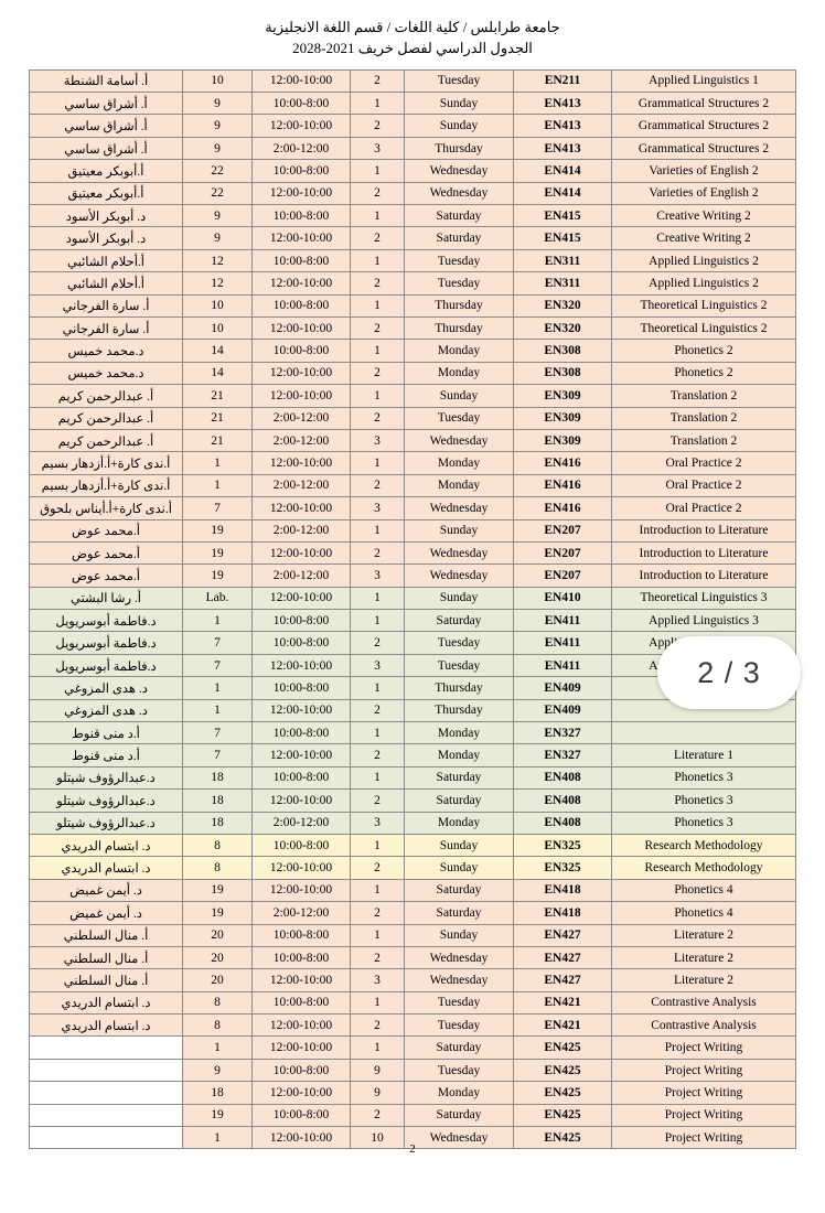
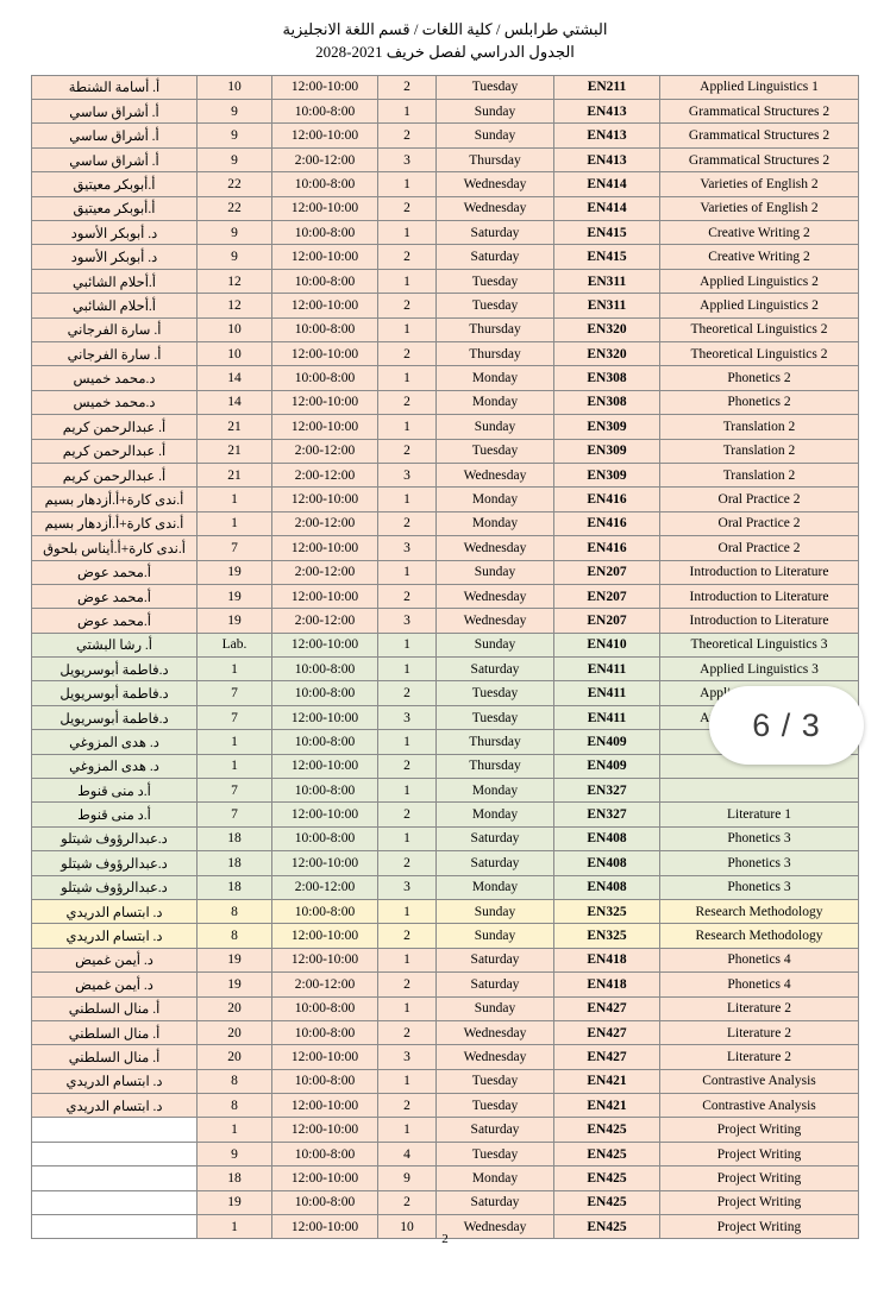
- جامعة طرابلس / كلية اللغات / قسم اللغة الانجليزية
+ البشتي طرابلس / كلية اللغات / قسم اللغة الانجليزية
  الجدول الدراسي لفصل خريف 2021-2028
  أ. أسامة الشنطة	10	12:00-10:00	2	Tuesday	EN211	Applied Linguistics 1
  أ. أشراق ساسي	9	10:00-8:00	1	Sunday	EN413	Grammatical Structures 2
  أ. أشراق ساسي	9	12:00-10:00	2	Sunday	EN413	Grammatical Structures 2
  أ. أشراق ساسي	9	2:00-12:00	3	Thursday	EN413	Grammatical Structures 2
  أ.أبوبكر معيتيق	22	10:00-8:00	1	Wednesday	EN414	Varieties of English 2
  أ.أبوبكر معيتيق	22	12:00-10:00	2	Wednesday	EN414	Varieties of English 2
  د. أبوبكر الأسود	9	10:00-8:00	1	Saturday	EN415	Creative Writing 2
  د. أبوبكر الأسود	9	12:00-10:00	2	Saturday	EN415	Creative Writing 2
  أ.أحلام الشائبي	12	10:00-8:00	1	Tuesday	EN311	Applied Linguistics 2
  أ.أحلام الشائبي	12	12:00-10:00	2	Tuesday	EN311	Applied Linguistics 2
  أ. سارة الفرجاني	10	10:00-8:00	1	Thursday	EN320	Theoretical Linguistics 2
  أ. سارة الفرجاني	10	12:00-10:00	2	Thursday	EN320	Theoretical Linguistics 2
  د.محمد خميس	14	10:00-8:00	1	Monday	EN308	Phonetics 2
  د.محمد خميس	14	12:00-10:00	2	Monday	EN308	Phonetics 2
  أ. عبدالرحمن كريم	21	12:00-10:00	1	Sunday	EN309	Translation 2
  أ. عبدالرحمن كريم	21	2:00-12:00	2	Tuesday	EN309	Translation 2
  أ. عبدالرحمن كريم	21	2:00-12:00	3	Wednesday	EN309	Translation 2
  أ.ندى كارة+أ.أزدهار بسيم	1	12:00-10:00	1	Monday	EN416	Oral Practice 2
  أ.ندى كارة+أ.أزدهار بسيم	1	2:00-12:00	2	Monday	EN416	Oral Practice 2
  أ.ندى كارة+أ.أيناس بلحوق	7	12:00-10:00	3	Wednesday	EN416	Oral Practice 2
  أ.محمد عوض	19	2:00-12:00	1	Sunday	EN207	Introduction to Literature
  أ.محمد عوض	19	12:00-10:00	2	Wednesday	EN207	Introduction to Literature
  أ.محمد عوض	19	2:00-12:00	3	Wednesday	EN207	Introduction to Literature
  أ. رشا البشتي	Lab.	12:00-10:00	1	Sunday	EN410	Theoretical Linguistics 3
  د.فاطمة أبوسريويل	1	10:00-8:00	1	Saturday	EN411	Applied Linguistics 3
  د.فاطمة أبوسريويل	7	10:00-8:00	2	Tuesday	EN411	App
  د.فاطمة أبوسريويل	7	12:00-10:00	3	Tuesday	EN411	A
  د. هدى المزوغي	1	10:00-8:00	1	Thursday	EN409
  د. هدى المزوغي	1	12:00-10:00	2	Thursday	EN409
  أ.د منى قنوط	7	10:00-8:00	1	Monday	EN327
  أ.د منى قنوط	7	12:00-10:00	2	Monday	EN327	Literature 1
  د.عبدالرؤوف شيتلو	18	10:00-8:00	1	Saturday	EN408	Phonetics 3
  د.عبدالرؤوف شيتلو	18	12:00-10:00	2	Saturday	EN408	Phonetics 3
  د.عبدالرؤوف شيتلو	18	2:00-12:00	3	Monday	EN408	Phonetics 3
  د. ابتسام الدريدي	8	10:00-8:00	1	Sunday	EN325	Research Methodology
  د. ابتسام الدريدي	8	12:00-10:00	2	Sunday	EN325	Research Methodology
  د. أيمن غميض	19	12:00-10:00	1	Saturday	EN418	Phonetics 4
  د. أيمن غميض	19	2:00-12:00	2	Saturday	EN418	Phonetics 4
  أ. منال السلطني	20	10:00-8:00	1	Sunday	EN427	Literature 2
  أ. منال السلطني	20	10:00-8:00	2	Wednesday	EN427	Literature 2
  أ. منال السلطني	20	12:00-10:00	3	Wednesday	EN427	Literature 2
  د. ابتسام الدريدي	8	10:00-8:00	1	Tuesday	EN421	Contrastive Analysis
  د. ابتسام الدريدي	8	12:00-10:00	2	Tuesday	EN421	Contrastive Analysis
  	1	12:00-10:00	1	Saturday	EN425	Project Writing
- 	9	10:00-8:00	9	Tuesday	EN425	Project Writing
+ 	9	10:00-8:00	4	Tuesday	EN425	Project Writing
  	18	12:00-10:00	9	Monday	EN425	Project Writing
  	19	10:00-8:00	2	Saturday	EN425	Project Writing
  	1	12:00-10:00	10	Wednesday	EN425	Project Writing
  2
- 2 / 3
+ 6 / 3
